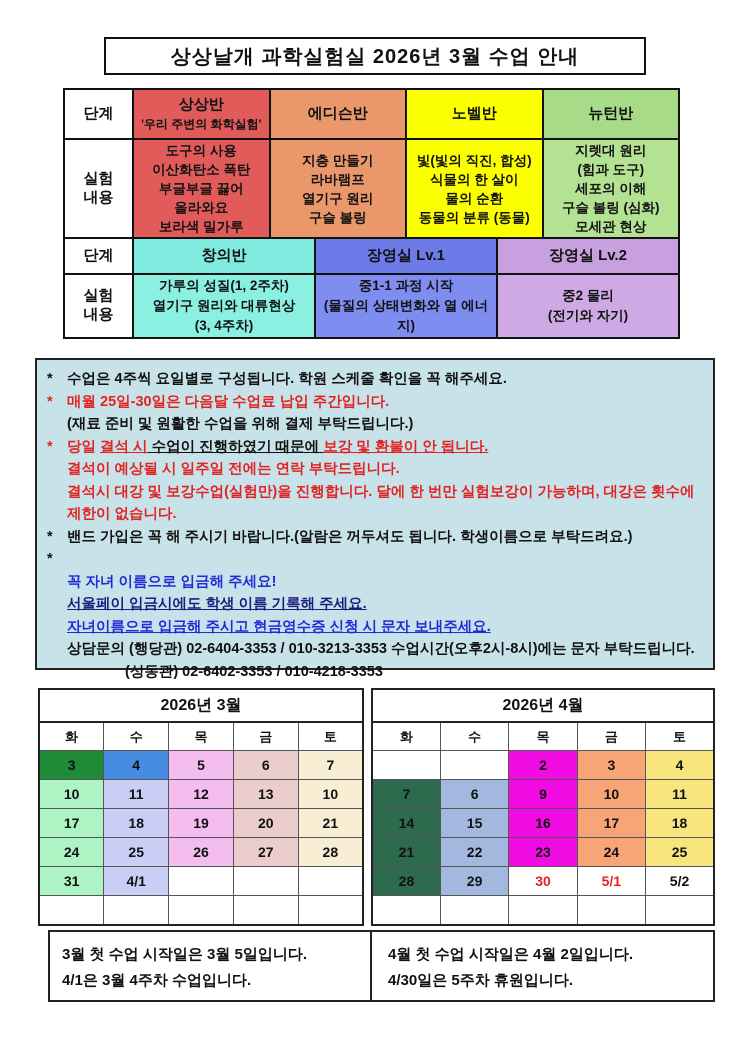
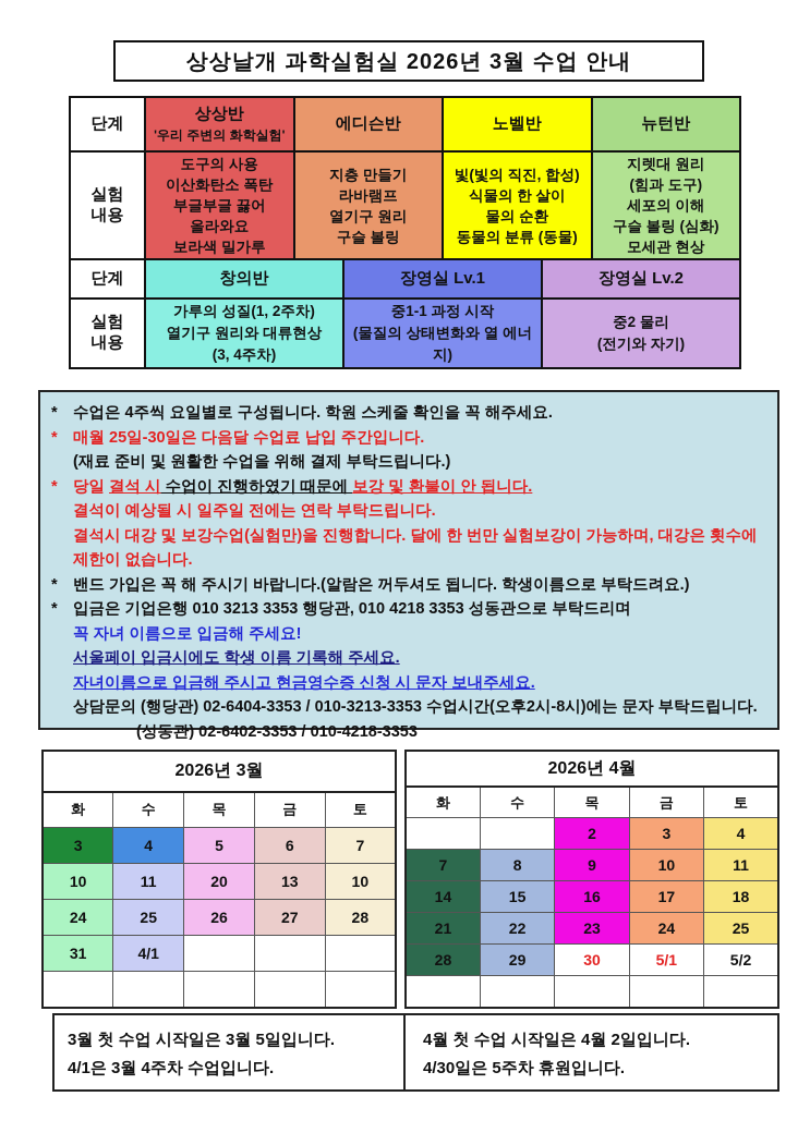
  상상날개 과학실험실 2026년 3월 수업 안내
  단계	상상반 '우리 주변의 화학실험'	에디슨반	노벨반	뉴턴반
  실험 내용	도구의 사용 이산화탄소 폭탄 부글부글 끓어 올라와요 보라색 밀가루	지층 만들기 라바램프 열기구 원리 구슬 볼링	빛(빛의 직진, 합성) 식물의 한 살이 물의 순환 동물의 분류 (동물)	지렛대 원리 (힘과 도구) 세포의 이해 구슬 볼링 (심화) 모세관 현상
  단계	창의반	장영실 Lv.1	장영실 Lv.2
  실험 내용	가루의 성질(1, 2주차) 열기구 원리와 대류현상 (3, 4주차)	중1-1 과정 시작 (물질의 상태변화와 열 에너지)	중2 물리 (전기와 자기)
  *
  수업은 4주씩 요일별로 구성됩니다. 학원 스케줄 확인을 꼭 해주세요.
  *
  매월 25일-30일은 다음달 수업료 납입 주간입니다.
  (재료 준비 및 원활한 수업을 위해 결제 부탁드립니다.)
  *
  당일 결석 시 수업이 진행하였기 때문에 보강 및 환불이 안 됩니다.
  결석이 예상될 시 일주일 전에는 연락 부탁드립니다.
  결석시 대강 및 보강수업(실험만)을 진행합니다. 달에 한 번만 실험보강이 가능하며, 대강은 횟수에 제한이 없습니다.
  *
  밴드 가입은 꼭 해 주시기 바랍니다.(알람은 꺼두셔도 됩니다. 학생이름으로 부탁드려요.)
  *
+ 입금은 기업은행 010 3213 3353 행당관, 010 4218 3353 성동관으로 부탁드리며
  꼭 자녀 이름으로 입금해 주세요!
  서울페이 입금시에도 학생 이름 기록해 주세요.
  자녀이름으로 입금해 주시고 현금영수증 신청 시 문자 보내주세요.
  상담문의 (행당관) 02-6404-3353 / 010-3213-3353 수업시간(오후2시-8시)에는 문자 부탁드립니다.
  (성동관) 02-6402-3353 / 010-4218-3353
  2026년 3월
  화	수	목	금	토
  3	4	5	6	7
- 10	11	12	13	10
+ 10	11	20	13	10
- 17	18	19	20	21
  24	25	26	27	28
  31	4/1
  2026년 4월
  화	수	목	금	토
  		2	3	4
- 7	6	9	10	11
+ 7	8	9	10	11
  14	15	16	17	18
  21	22	23	24	25
  28	29	30	5/1	5/2
  3월 첫 수업 시작일은 3월 5일입니다.
  4/1은 3월 4주차 수업입니다.
  4월 첫 수업 시작일은 4월 2일입니다.
  4/30일은 5주차 휴원입니다.
